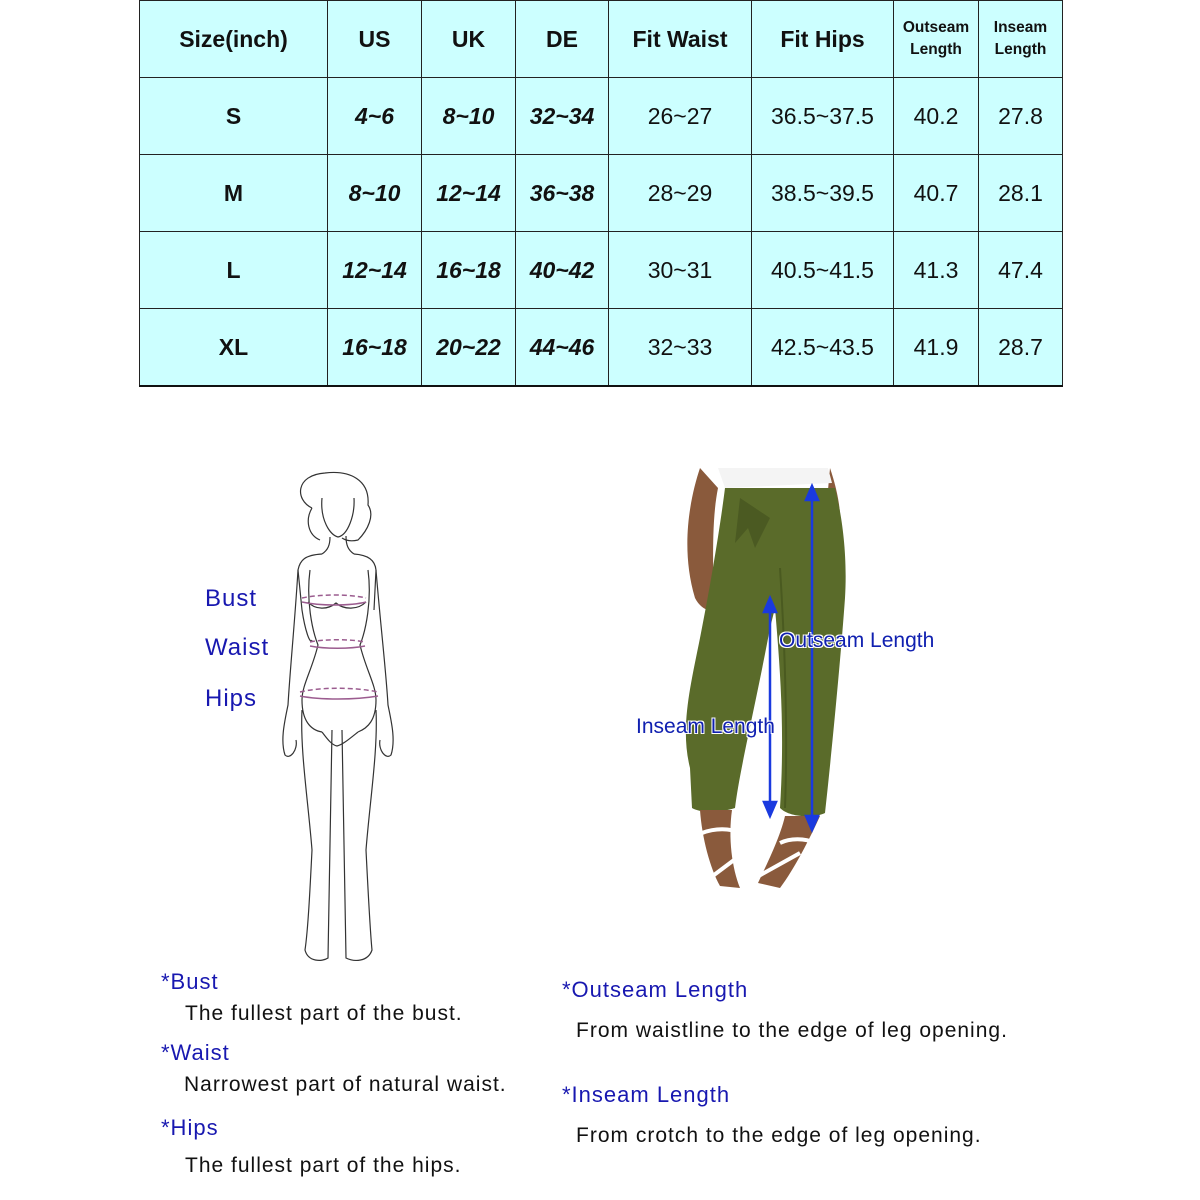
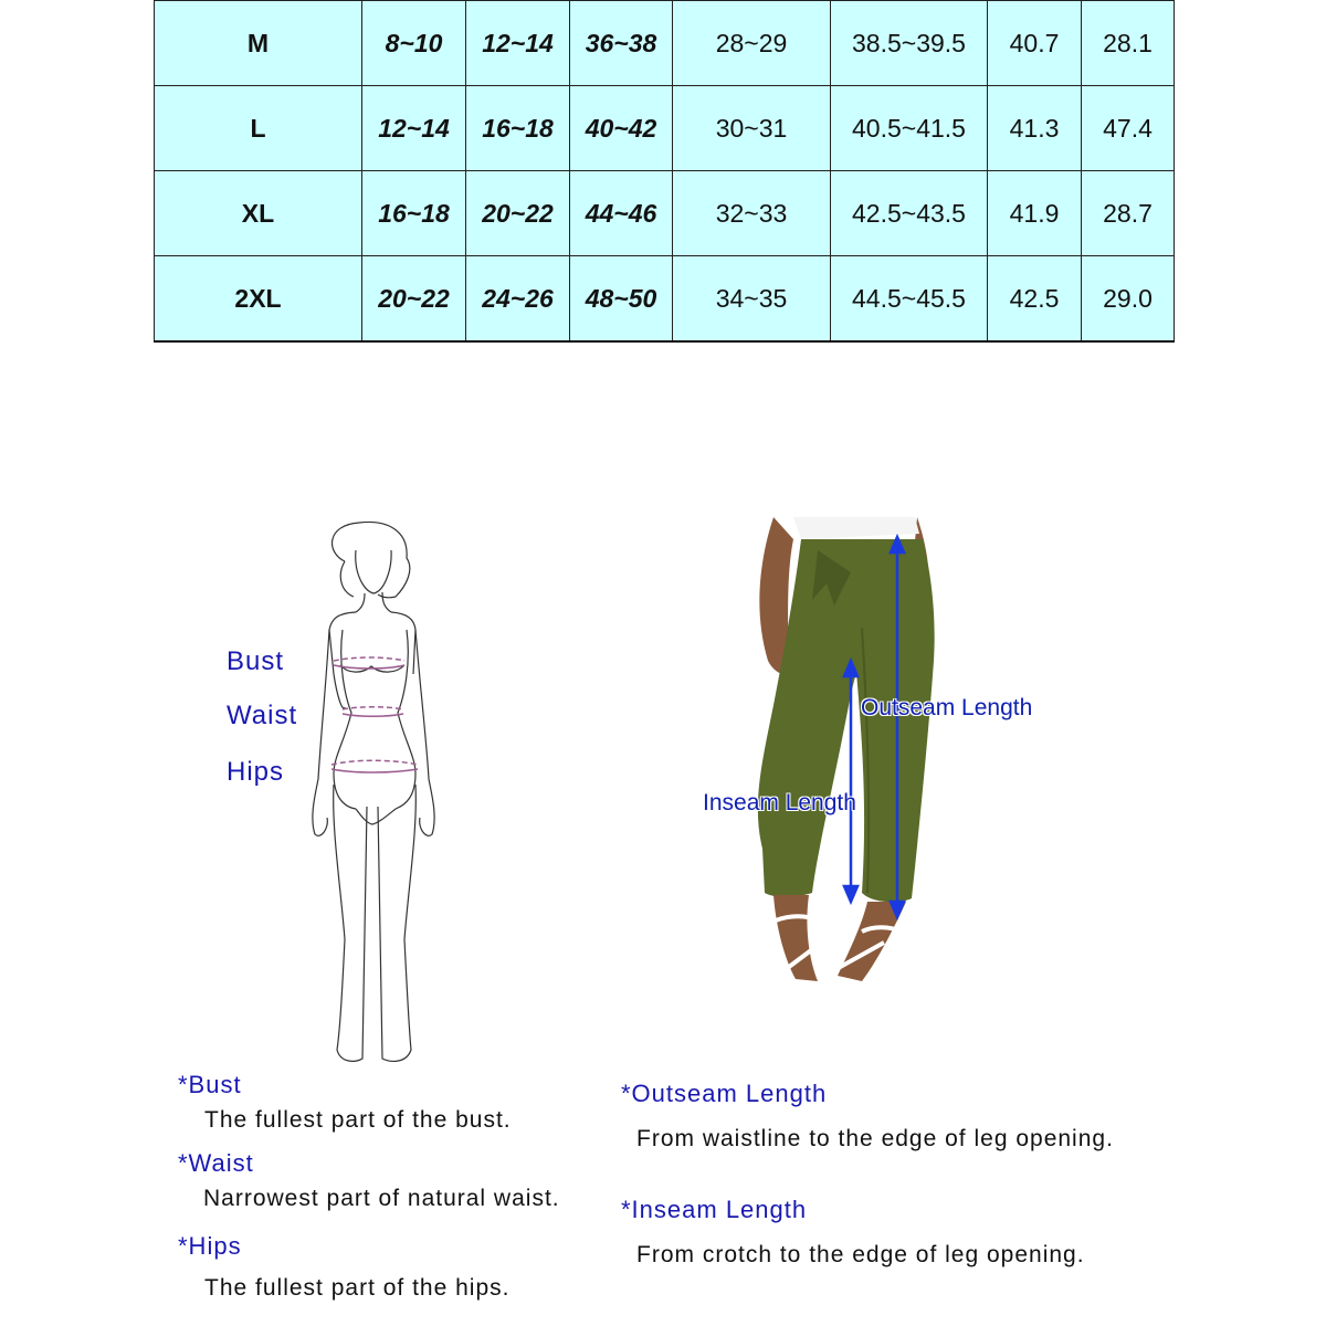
- Size(inch)	US	UK	DE	Fit Waist	Fit Hips	Outseam Length	Inseam Length
- S	4~6	8~10	32~34	26~27	36.5~37.5	40.2	27.8
  M	8~10	12~14	36~38	28~29	38.5~39.5	40.7	28.1
  L	12~14	16~18	40~42	30~31	40.5~41.5	41.3	47.4
  XL	16~18	20~22	44~46	32~33	42.5~43.5	41.9	28.7
+ 2XL	20~22	24~26	48~50	34~35	44.5~45.5	42.5	29.0
  Bust
  Waist
  Hips
  Outseam Length
  Inseam Length
  *Bust
  The fullest part of the bust.
  *Waist
  Narrowest part of natural waist.
  *Hips
  The fullest part of the hips.
  *Outseam Length
  From waistline to the edge of leg opening.
  *Inseam Length
  From crotch to the edge of leg opening.
